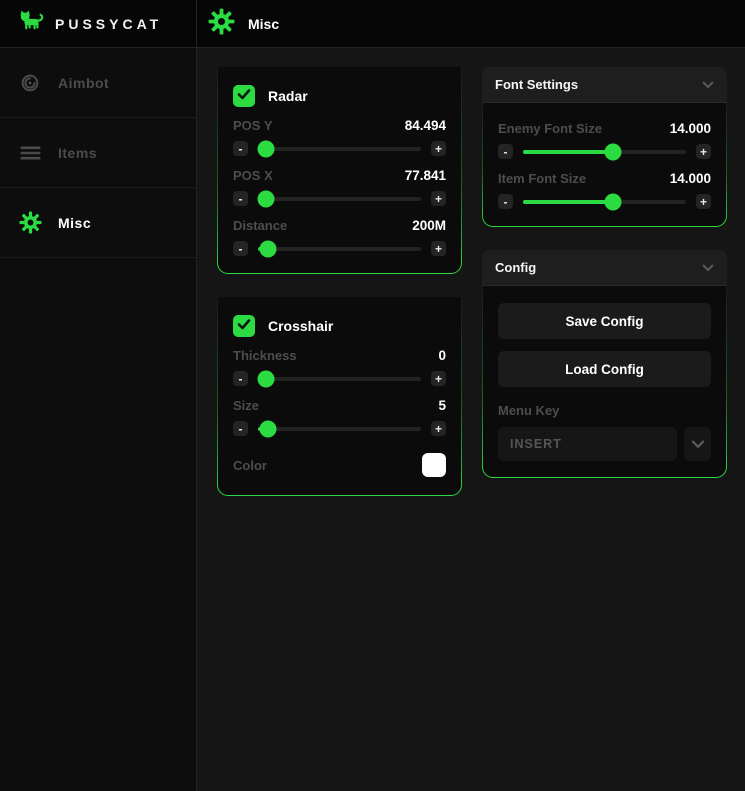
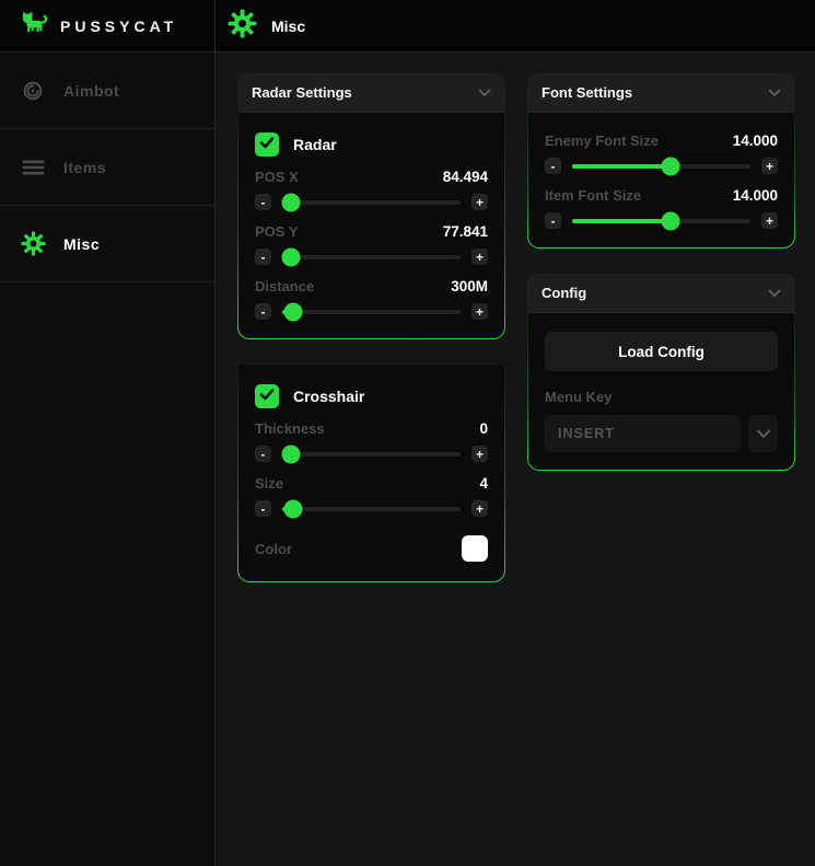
  PUSSYCAT
  Misc
  Aimbot
  Items
  Misc
+ Radar Settings
  Radar
- POS Y
+ POS X
  84.494
  -
  +
- POS X
+ POS Y
  77.841
  -
  +
  Distance
- 200M
+ 300M
  -
  +
  Crosshair
  Thickness
  0
  -
  +
  Size
- 5
+ 4
  -
  +
  Color
  Font Settings
  Enemy Font Size
  14.000
  -
  +
  Item Font Size
  14.000
  -
  +
  Config
- Save Config
  Load Config
  Menu Key
  INSERT
